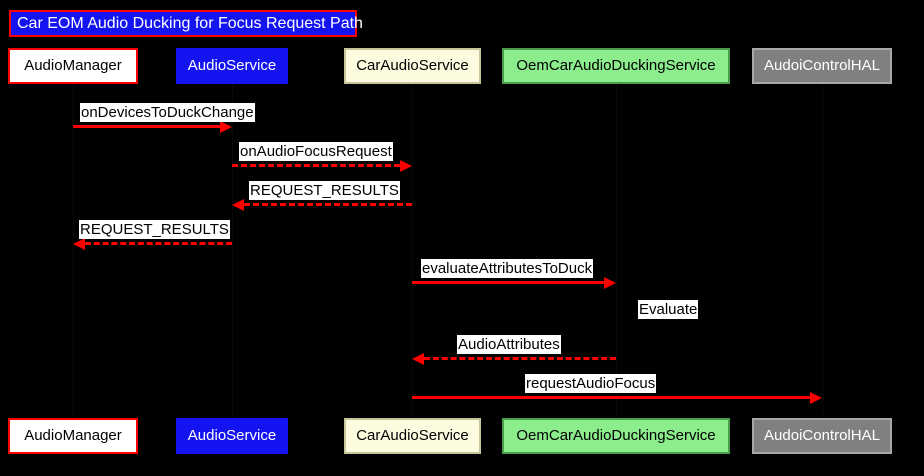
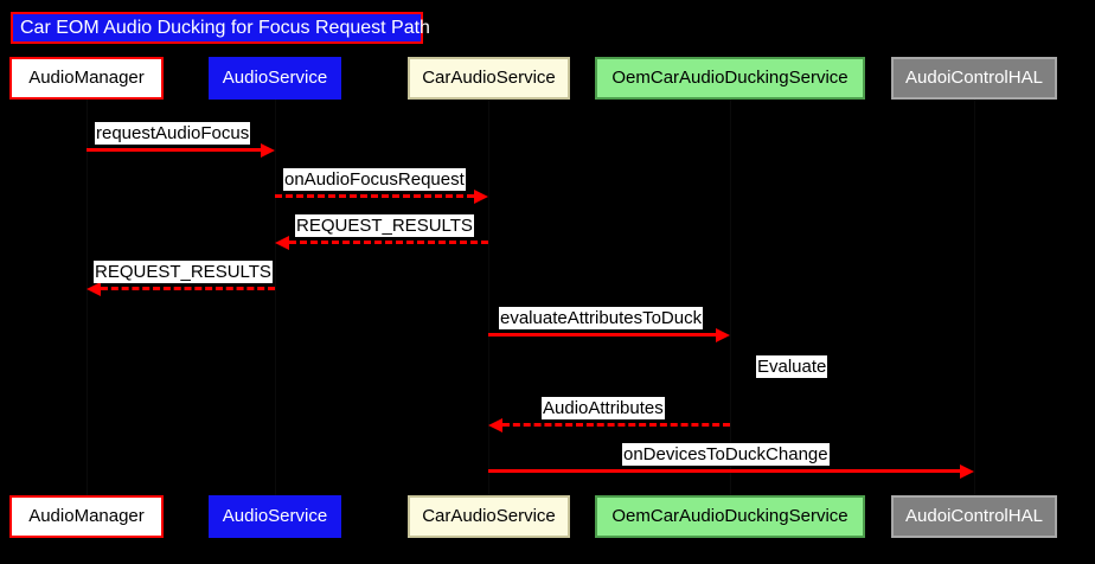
  Car EOM Audio Ducking for Focus Request Path
  AudioManager
  AudioService
  CarAudioService
  OemCarAudioDuckingService
  AudoiControlHAL
- onDevicesToDuckChange
+ requestAudioFocus
  onAudioFocusRequest
  REQUEST_RESULTS
  REQUEST_RESULTS
  evaluateAttributesToDuck
  AudioAttributes
- requestAudioFocus
+ onDevicesToDuckChange
  Evaluate
  AudioManager
  AudioService
  CarAudioService
  OemCarAudioDuckingService
  AudoiControlHAL
